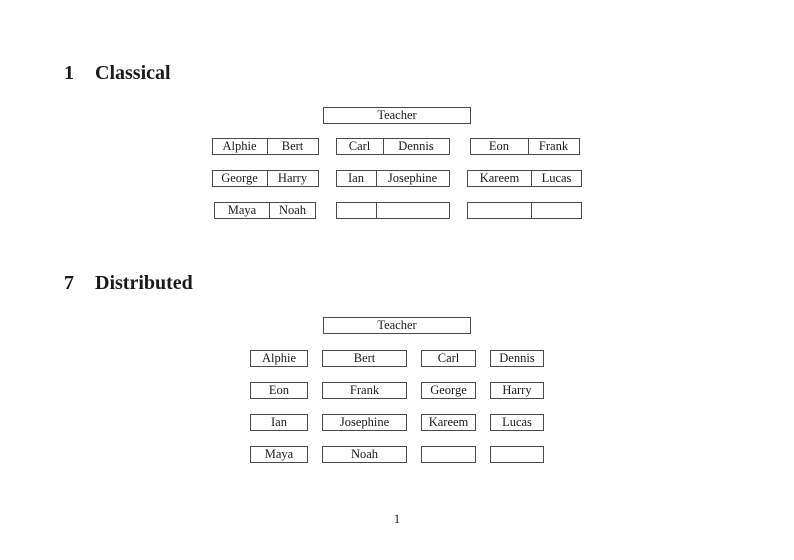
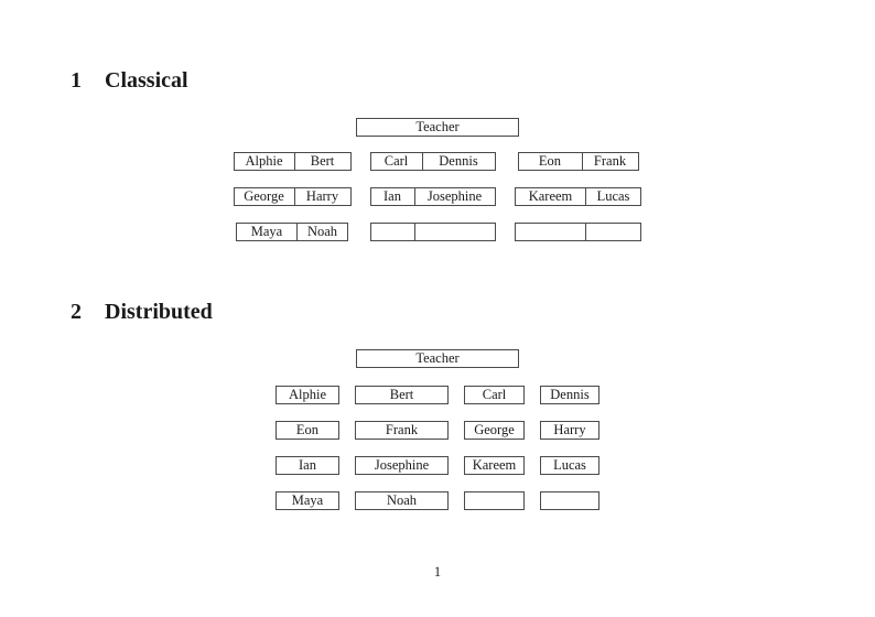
  1
  Classical
  Teacher
  Alphie
  Bert
  Carl
  Dennis
  Eon
  Frank
  George
  Harry
  Ian
  Josephine
  Kareem
  Lucas
  Maya
  Noah
- 7
+ 2
  Distributed
  Teacher
  Alphie
  Bert
  Carl
  Dennis
  Eon
  Frank
  George
  Harry
  Ian
  Josephine
  Kareem
  Lucas
  Maya
  Noah
  1
